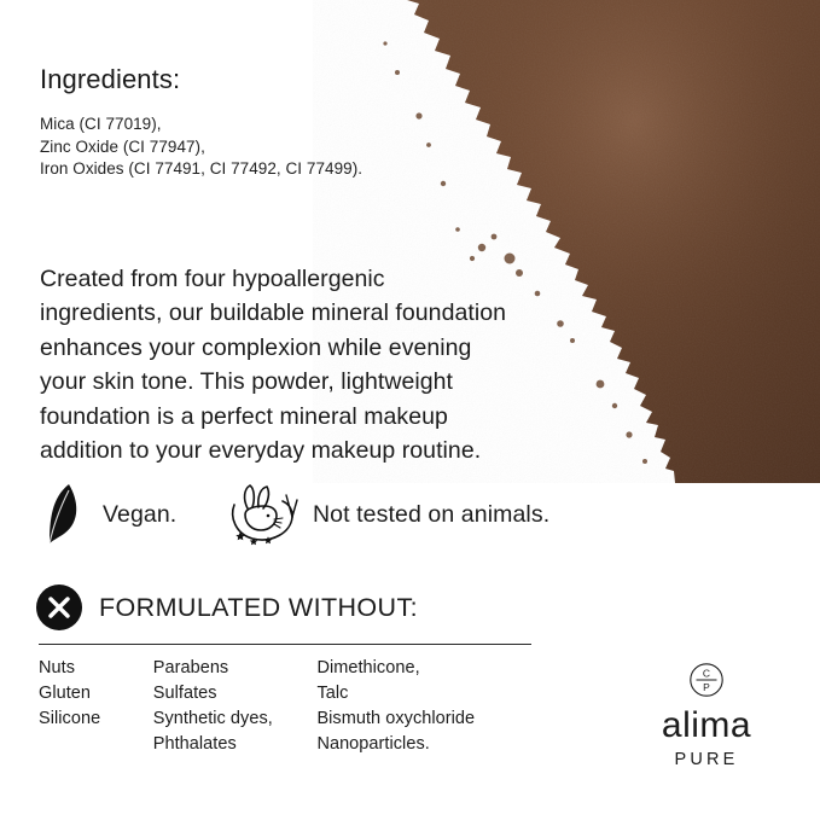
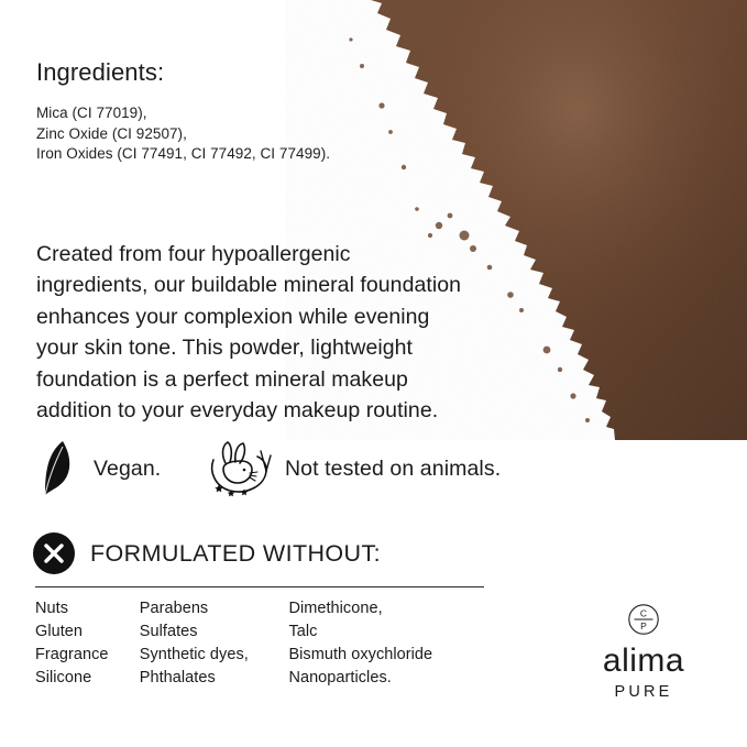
  Ingredients:
  Mica (CI 77019),
- Zinc Oxide (CI 77947),
+ Zinc Oxide (CI 92507),
  Iron Oxides (CI 77491, CI 77492, CI 77499).
  Created from four hypoallergenic ingredients, our buildable mineral foundation enhances your complexion while evening your skin tone. This powder, lightweight foundation is a perfect mineral makeup addition to your everyday makeup routine.
  Vegan.
  Not tested on animals.
  FORMULATED WITHOUT:
  Nuts
  Gluten
+ Fragrance
  Silicone
  Parabens
  Sulfates
  Synthetic dyes,
  Phthalates
  Dimethicone,
  Talc
  Bismuth oxychloride
  Nanoparticles.
  C
  P
  alima
  PURE
